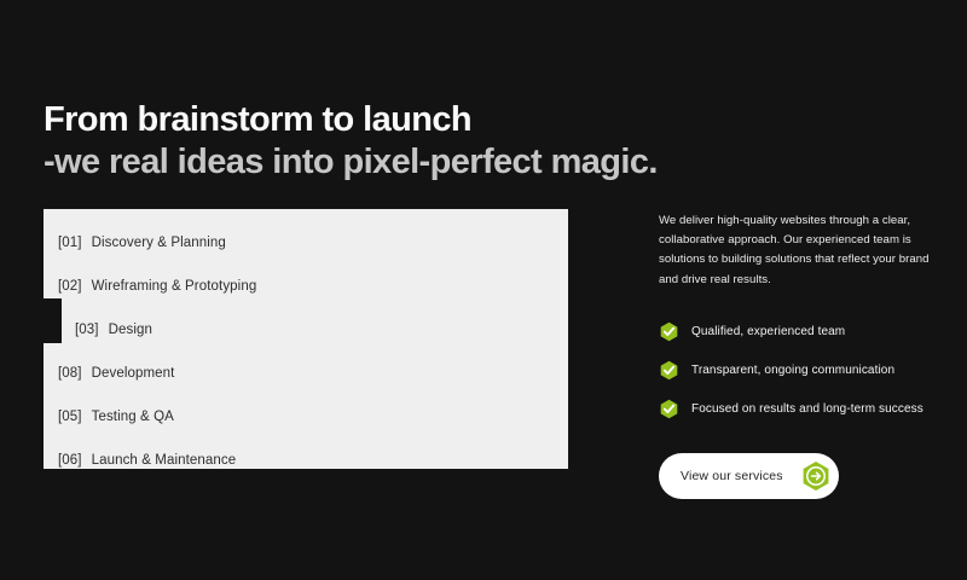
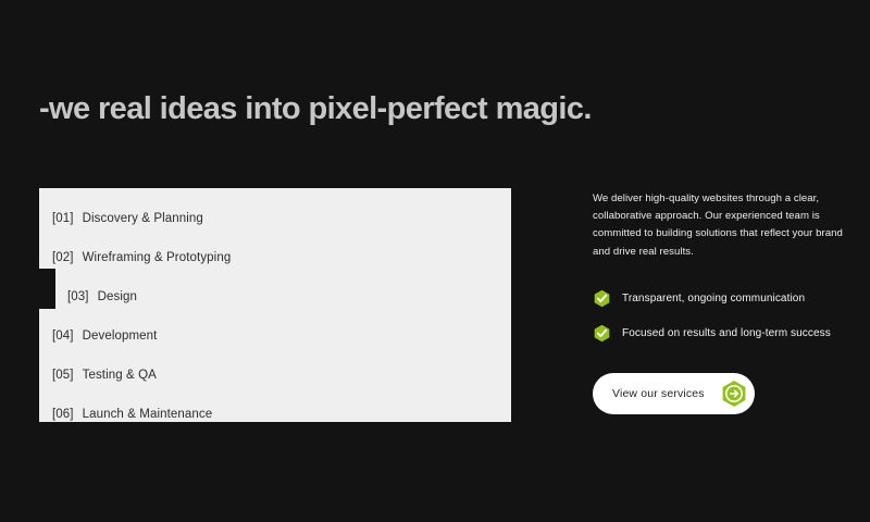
- From brainstorm to launch
  -we real ideas into pixel-perfect magic.
  [01]
  Discovery & Planning
  [02]
  Wireframing & Prototyping
  [03]
  Design
- [08]
+ [04]
  Development
  [05]
  Testing & QA
  [06]
  Launch & Maintenance
- We deliver high-quality websites through a clear, collaborative approach. Our experienced team is solutions to building solutions that reflect your brand and drive real results.
+ We deliver high-quality websites through a clear, collaborative approach. Our experienced team is committed to building solutions that reflect your brand and drive real results.
- Qualified, experienced team
  Transparent, ongoing communication
  Focused on results and long-term success
  View our services
